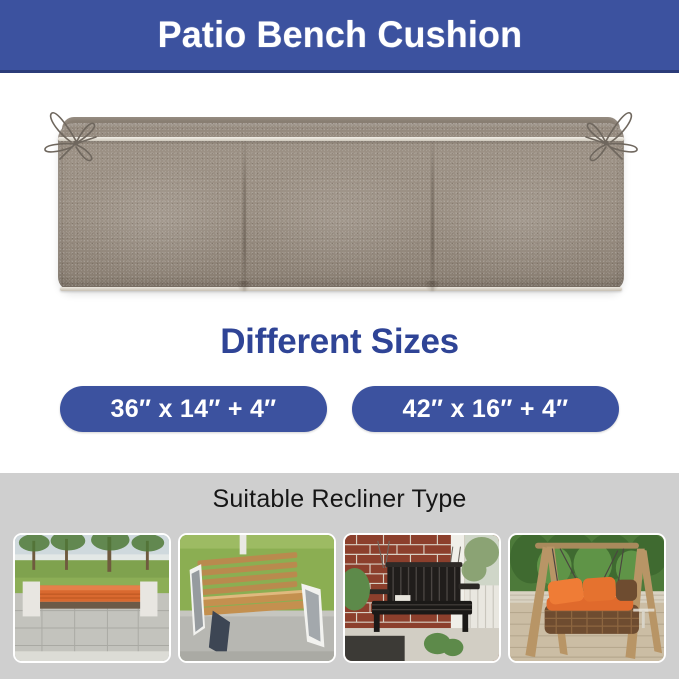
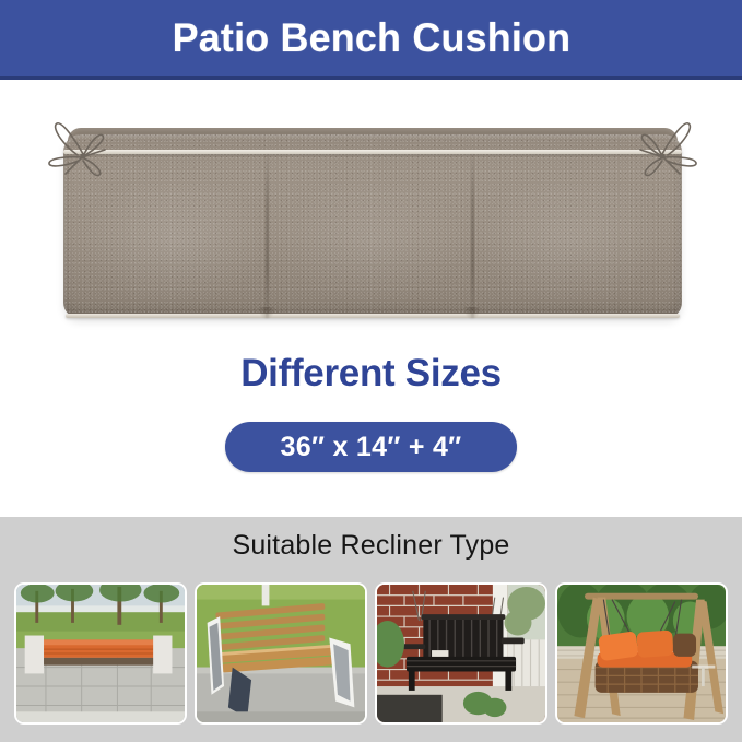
  Patio Bench Cushion
  Different Sizes
  36″ x 14″ + 4″
- 42″ x 16″ + 4″
  Suitable Recliner Type
